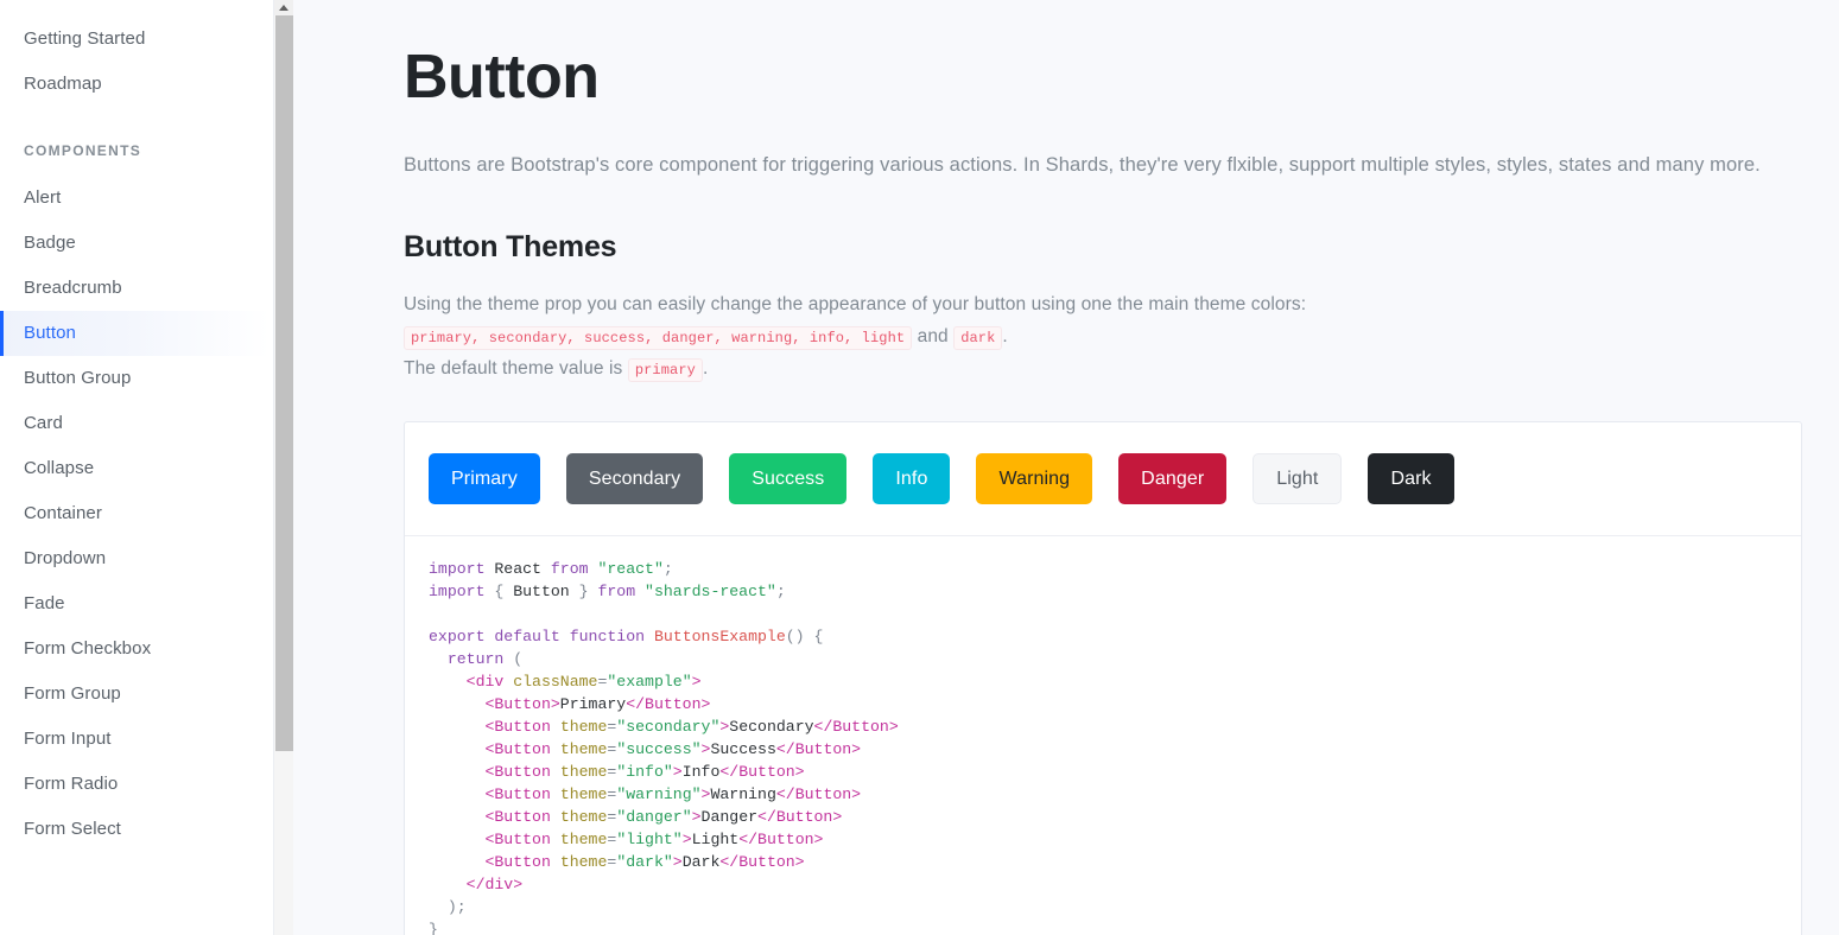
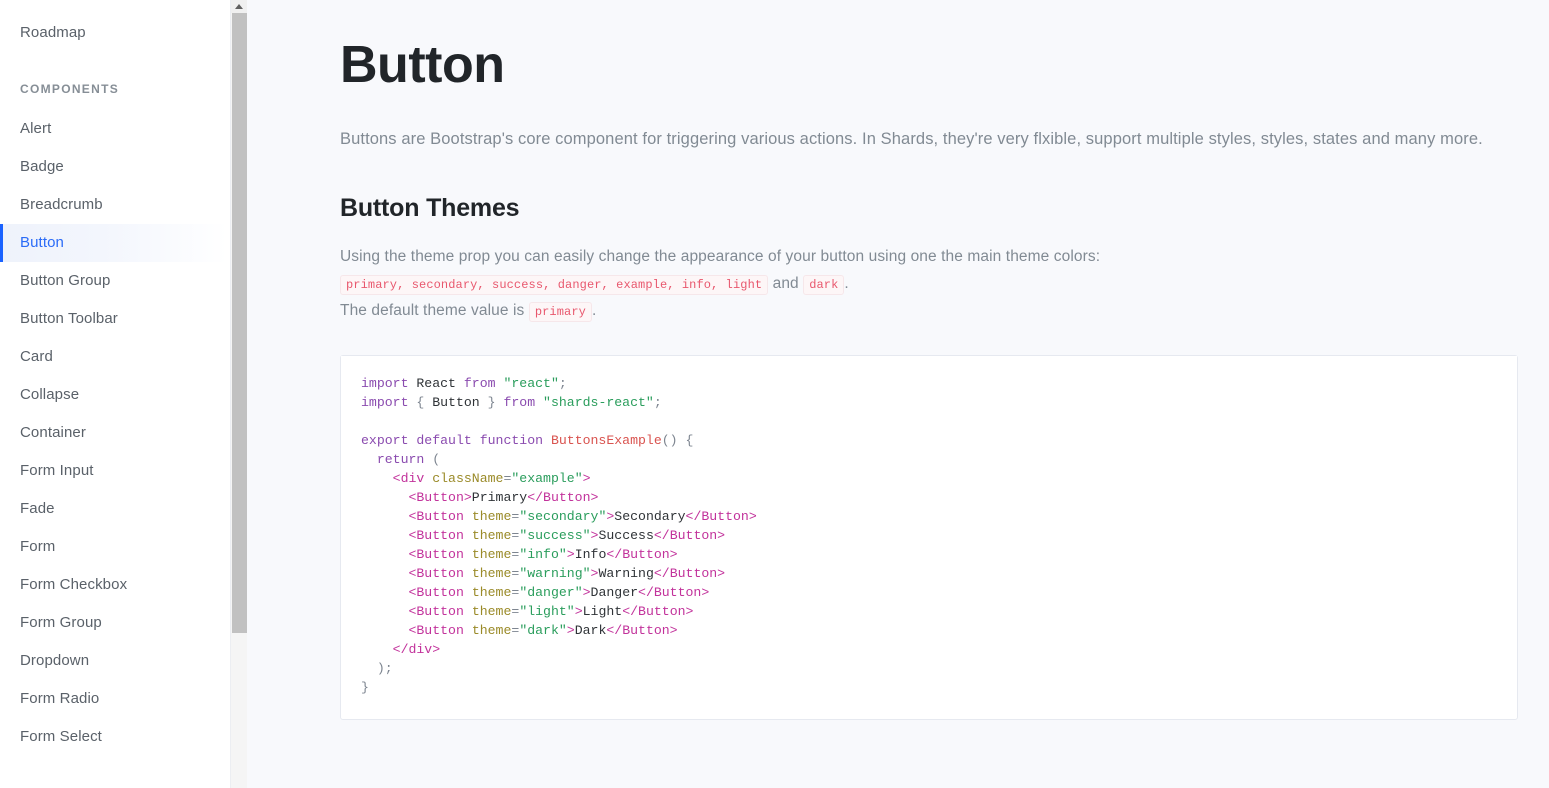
- Getting Started
  Roadmap
  COMPONENTS
  Alert
  Badge
  Breadcrumb
  Button
  Button Group
+ Button Toolbar
  Card
  Collapse
  Container
- Dropdown
+ Form Input
  Fade
+ Form
  Form Checkbox
  Form Group
- Form Input
+ Dropdown
  Form Radio
  Form Select
  Button
  Buttons are Bootstrap's core component for triggering various actions. In Shards, they're very flxible, support multiple styles, styles, states and many more.
  Button Themes
- Using the theme prop you can easily change the appearance of your button using one the main theme colors: primary, secondary, success, danger, warning, info, light and dark .
+ Using the theme prop you can easily change the appearance of your button using one the main theme colors: primary, secondary, success, danger, example, info, light and dark .
  The default theme value is primary .
- Primary
- Secondary
- Success
- Info
- Warning
- Danger
- Light
- Dark
  import React from "react"; import { Button } from "shards-react"; export default function ButtonsExample() { return ( <div className="example"> <Button>Primary</Button> <Button theme="secondary">Secondary</Button> <Button theme="success">Success</Button> <Button theme="info">Info</Button> <Button theme="warning">Warning</Button> <Button theme="danger">Danger</Button> <Button theme="light">Light</Button> <Button theme="dark">Dark</Button> </div> ); }
